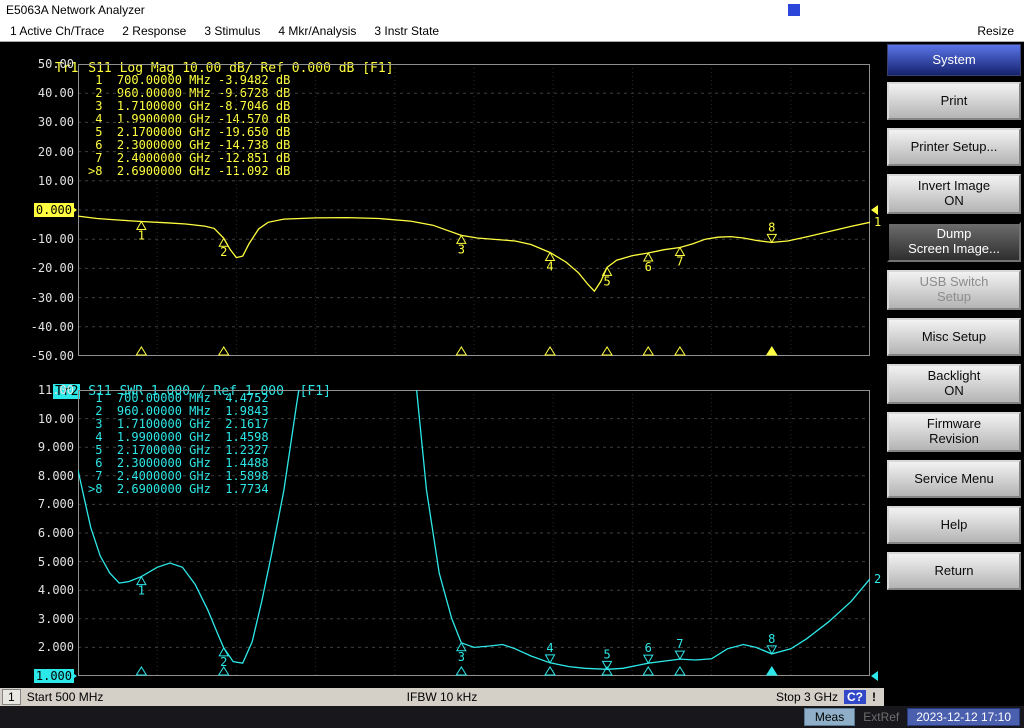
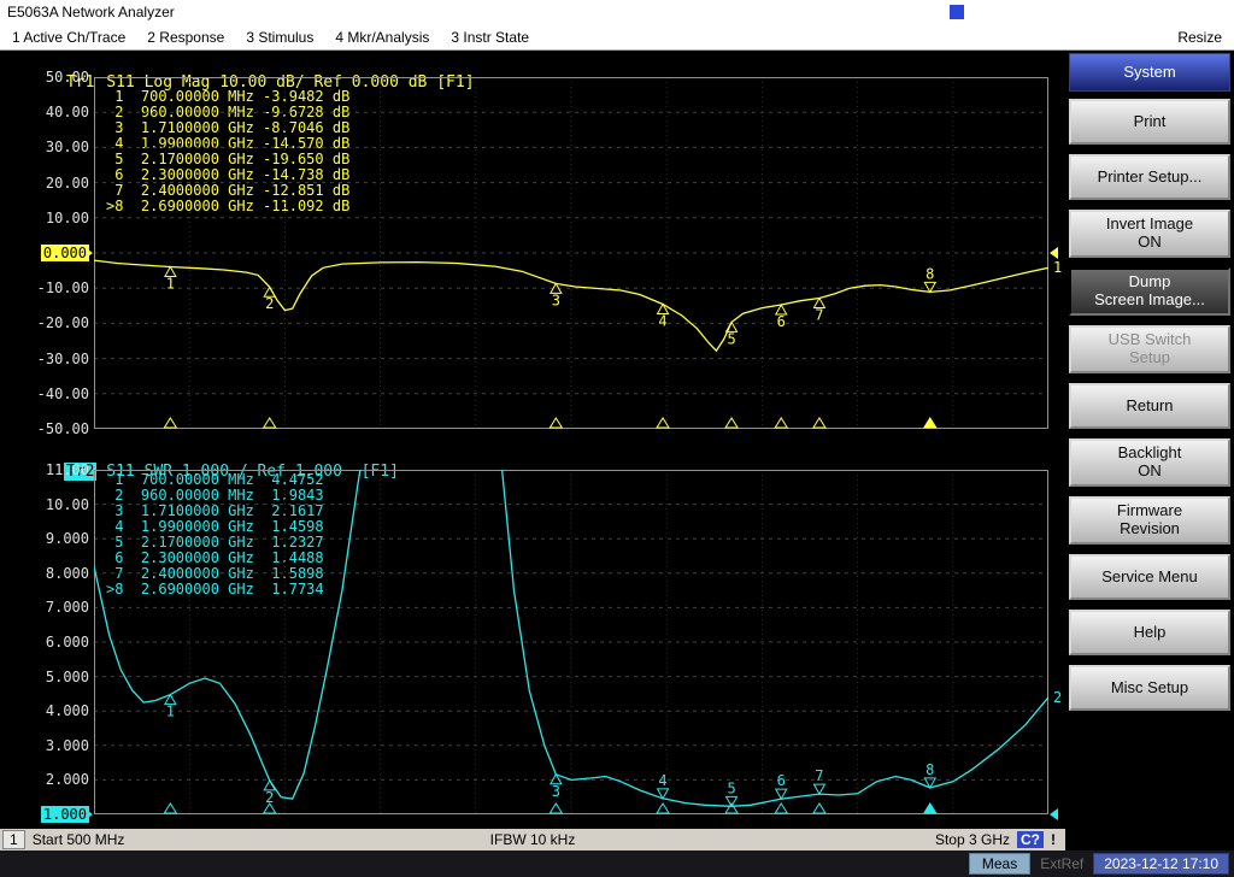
  E5063A Network Analyzer
  1 Active Ch/Trace
  2 Response
  3 Stimulus
  4 Mkr/Analysis
  3 Instr State
  Resize
  Tr1 S11 Log Mag 10.00 dB/ Ref 0.000 dB [F1]
  Tr2 S11 SWR 1.000 / Ref 1.000 [F1]
  1 700.00000 MHz -39482 dB
  3 1.7100000 GHz -8.7046 dB
  4 1.9900000 GHz -14.570 dB
  5 2.1700000 GHz -1.650 dB
  6 2.3000000 GHz -1.738 dB
  7 2.4000000 GHz -12.851 dB
  >8 2.6900000 GHz -11.092 dB
  1 700.00000 MHz 44752
  2 960.00000 MHz 19843
  3 1.7100000 GHz 2.1617
  4 1.9900000 GHz 1.4598
  5 2.1700000 GHz 12327
  6 2.3000000 GHz 14488
  >8 2.6900000 GHz 1.7734
  1
  Start 500 MHz
  IFBW 10 kHz
  Stop 3 GHz
  C?
  !
  1
  2
  3
  4
  5
  6
  7
  8
  50.00
  40.00
  30.00
  20.00
  10.00
  0.000
  -10.00
  -20.00
  -30.00
  -40.00
  -50.00
  1
  1
  2
  3
  4
  5
  6
  7
  8
  11.00
  10.00
  9.000
  8.000
  7.000
  6.000
  5.000
  4.000
  3.000
  2.000
  1.000
  2
  System
  Print
  Printer Setup...
  Invert Image
  ON
  Dump
  Screen Image...
  USB Switch
  Setup
- Misc Setup
+ Return
  Backlight
  ON
  Firmware
  Revision
  Service Menu
  Help
- Return
+ Misc Setup
  Meas
  ExtRef
  2023-12-12 17:10
